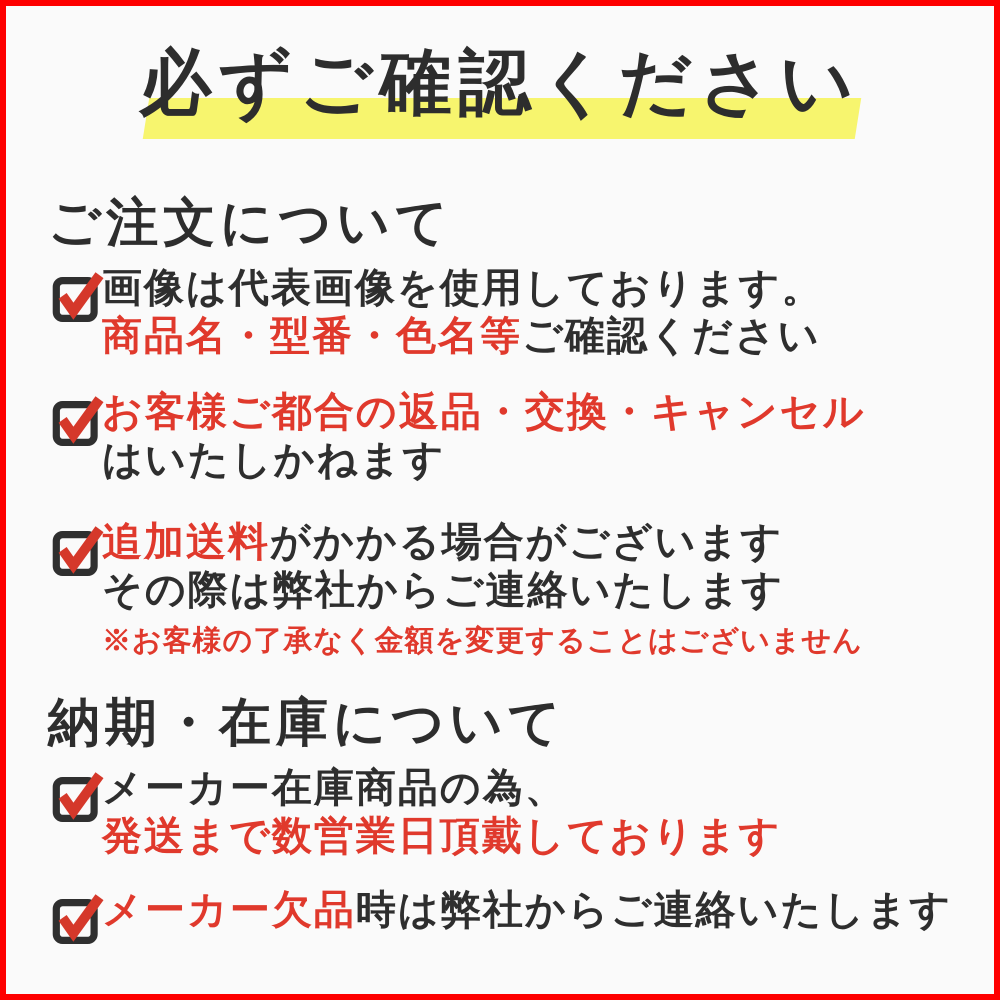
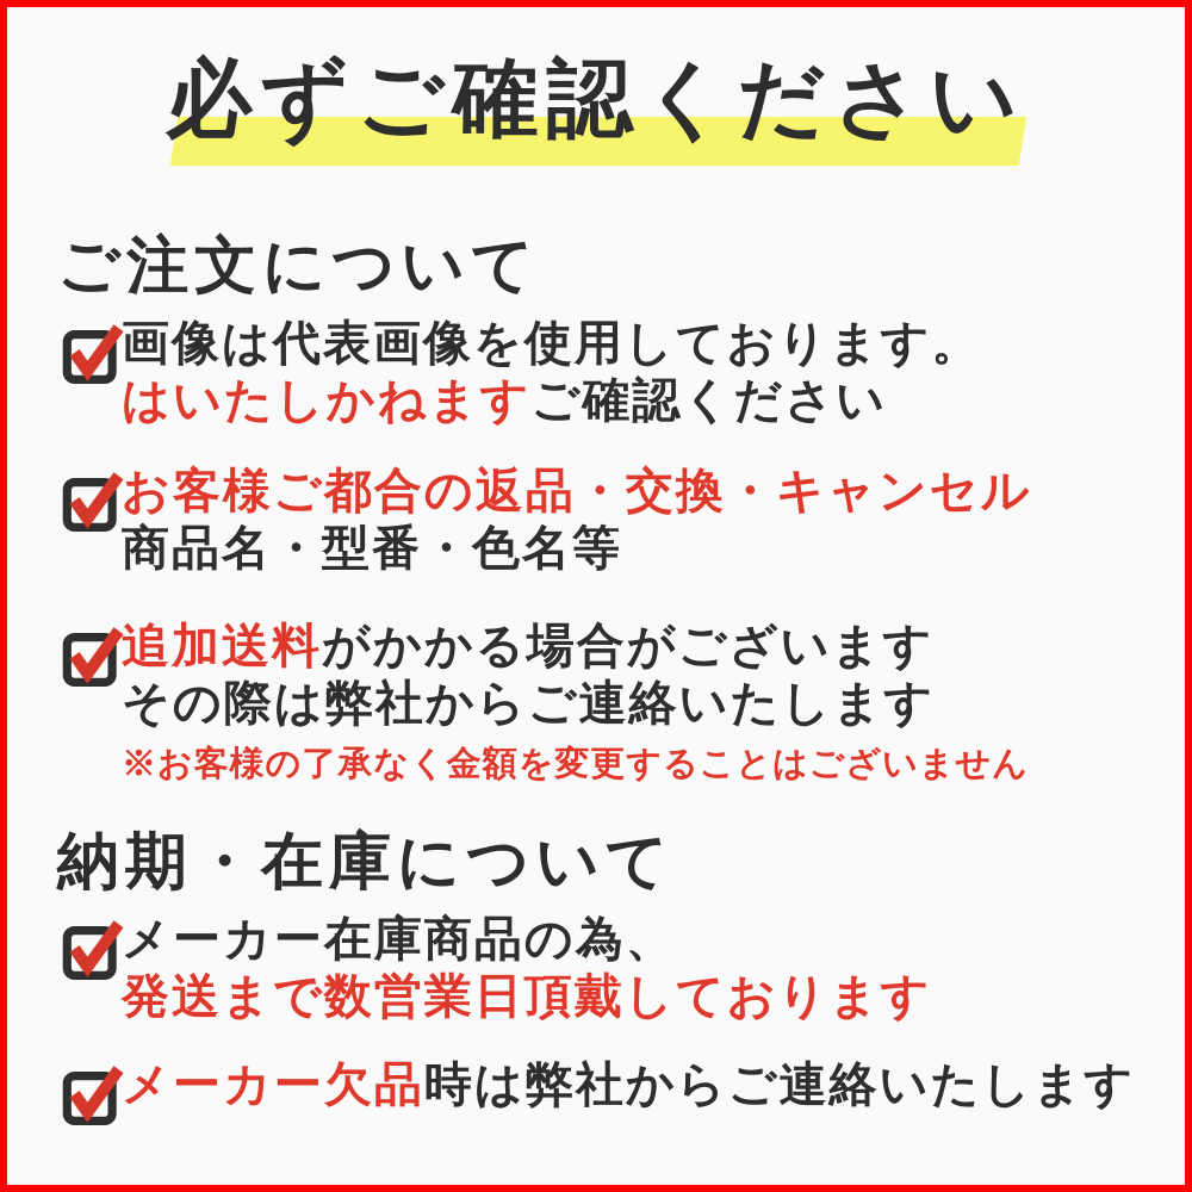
  必ずご確認ください
  ご注文について
  画像は代表画像を使用しております。
- 商品名・型番・色名等ご確認ください
+ はいたしかねますご確認ください
  お客様ご都合の返品・交換・キャンセル
- はいたしかねます
+ 商品名・型番・色名等
  追加送料がかかる場合がございます
  その際は弊社からご連絡いたします
  ※お客様の了承なく金額を変更することはございません
  納期・在庫について
  メーカー在庫商品の為、
  発送まで数営業日頂戴しております
  メーカー欠品時は弊社からご連絡いたします
